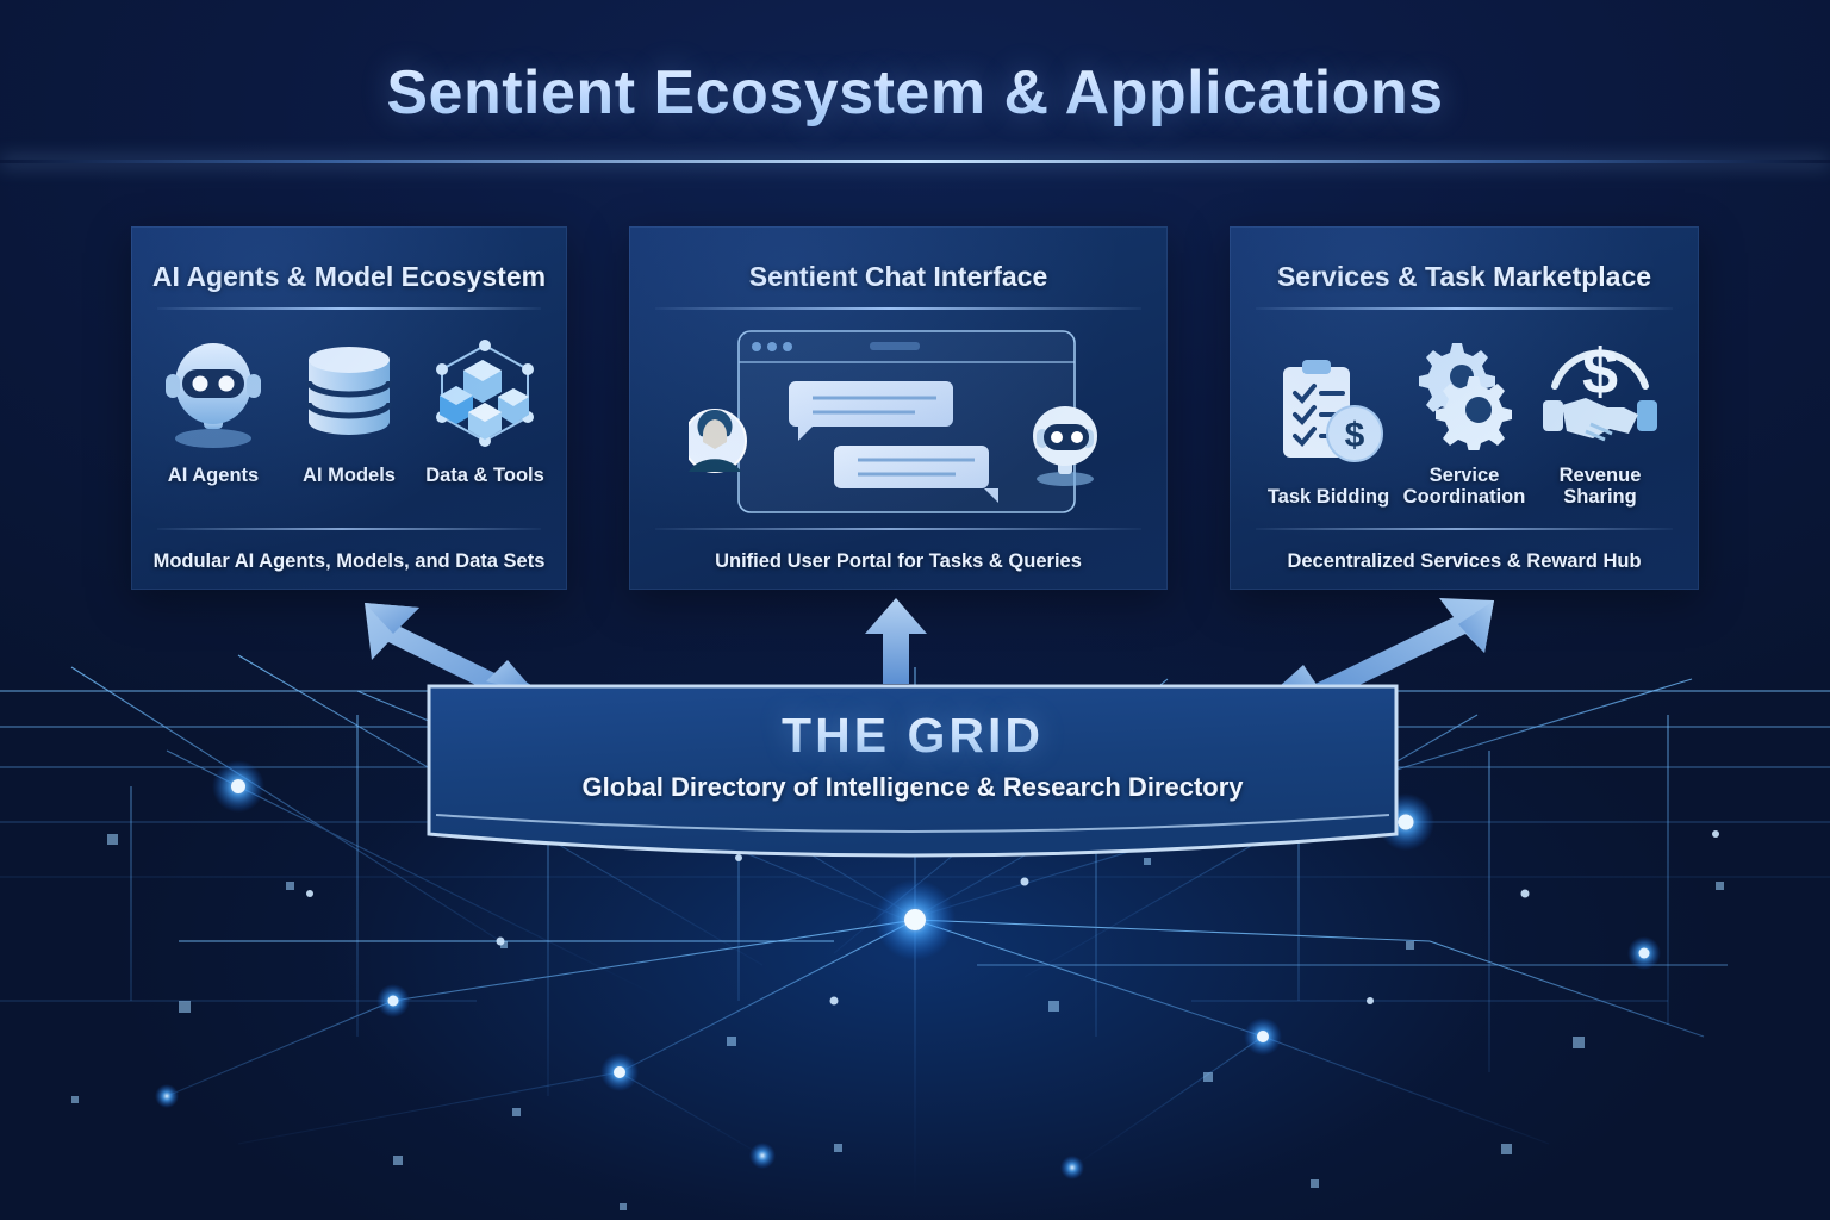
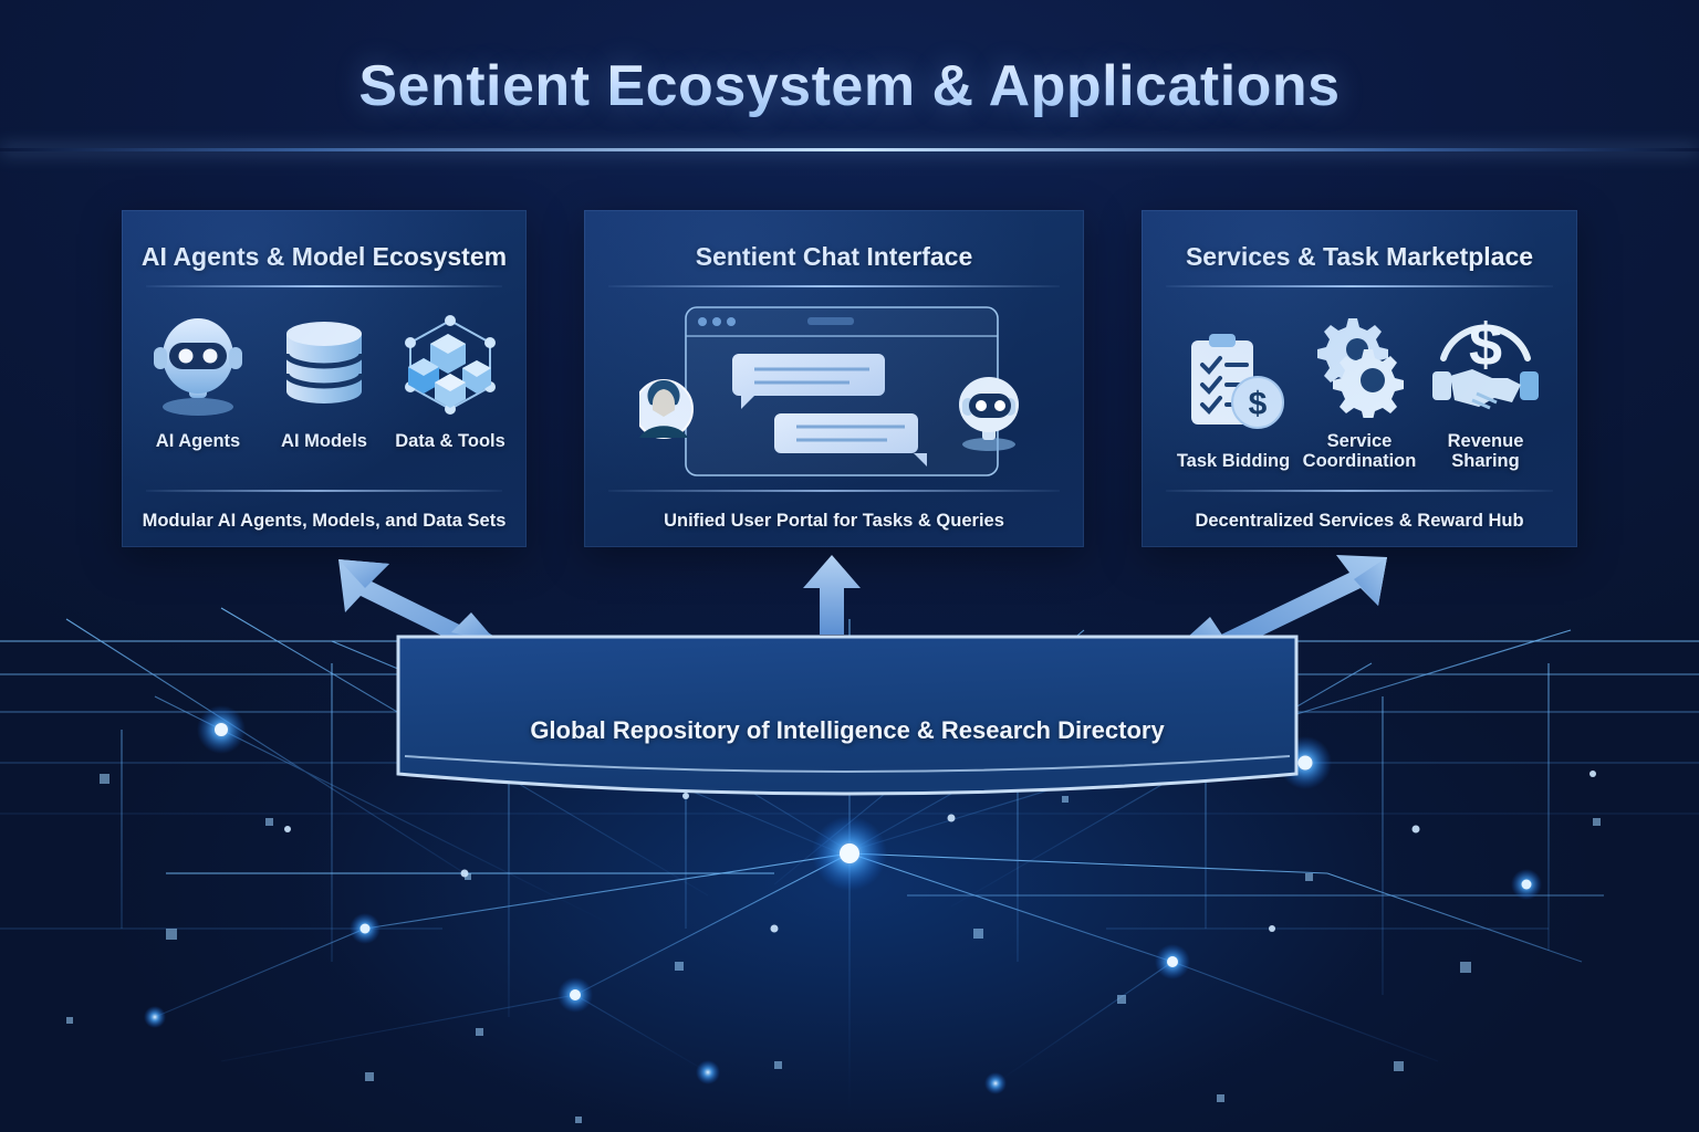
  Sentient Ecosystem & Applications
- THE GRID
- Global Directory of Intelligence & Research Directory
+ Global Repository of Intelligence & Research Directory
